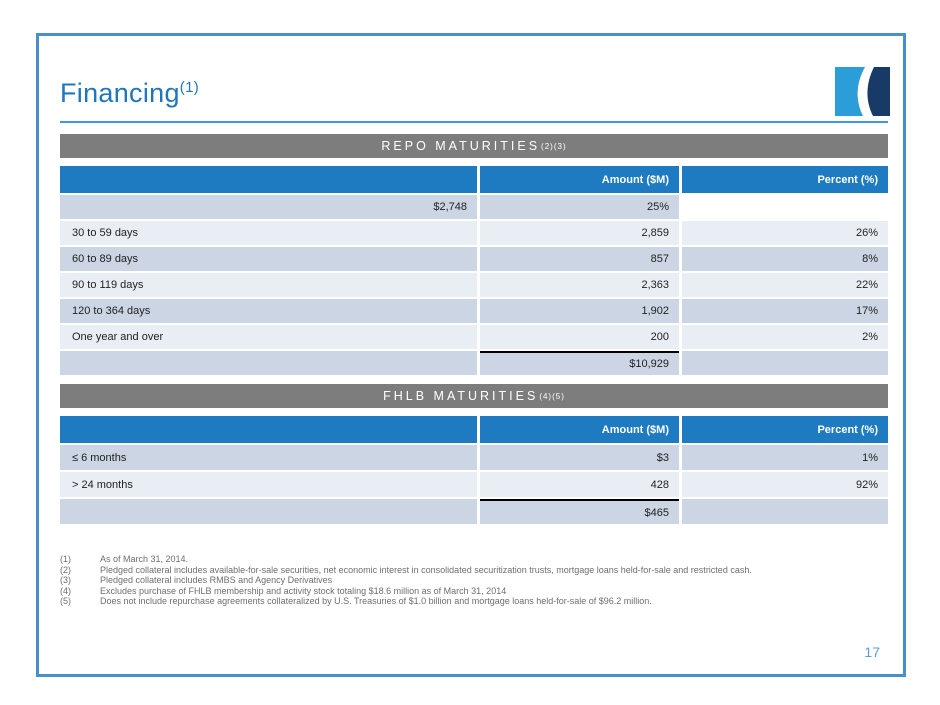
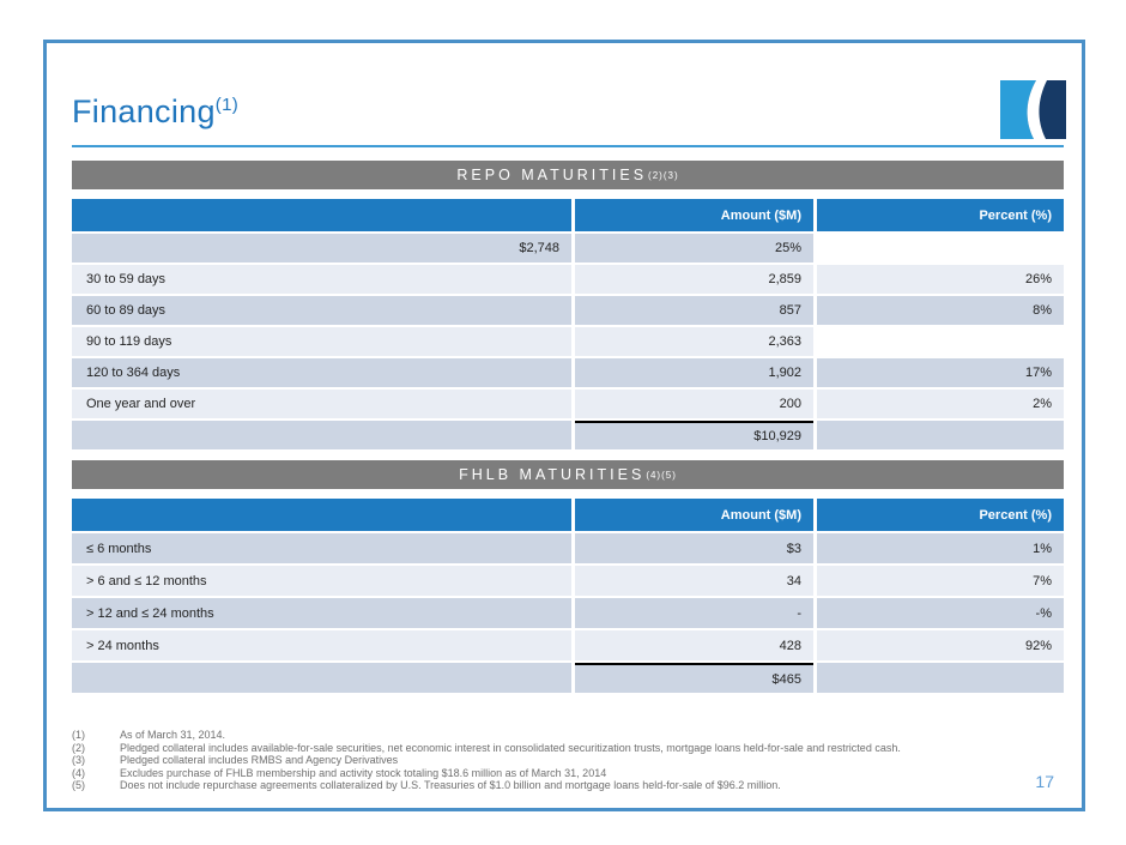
  Financing(1)
  REPO MATURITIES
  (2)(3)
  Amount ($M)
  Percent (%)
  $2,748
  25%
  30 to 59 days
  2,859
  26%
  60 to 89 days
  857
  8%
  90 to 119 days
  2,363
- 22%
  120 to 364 days
  1,902
  17%
  One year and over
  200
  2%
  $10,929
  FHLB MATURITIES
  (4)(5)
  Amount ($M)
  Percent (%)
  ≤ 6 months
  $3
  1%
+ > 6 and ≤ 12 months
+ 34
+ 7%
+ > 12 and ≤ 24 months
+ -
+ -%
  > 24 months
  428
  92%
  $465
  (1)
  As of March 31, 2014.
  (2)
  Pledged collateral includes available-for-sale securities, net economic interest in consolidated securitization trusts, mortgage loans held-for-sale and restricted cash.
  (3)
  Pledged collateral includes RMBS and Agency Derivatives
  (4)
  Excludes purchase of FHLB membership and activity stock totaling $18.6 million as of March 31, 2014
  (5)
  Does not include repurchase agreements collateralized by U.S. Treasuries of $1.0 billion and mortgage loans held-for-sale of $96.2 million.
  17
